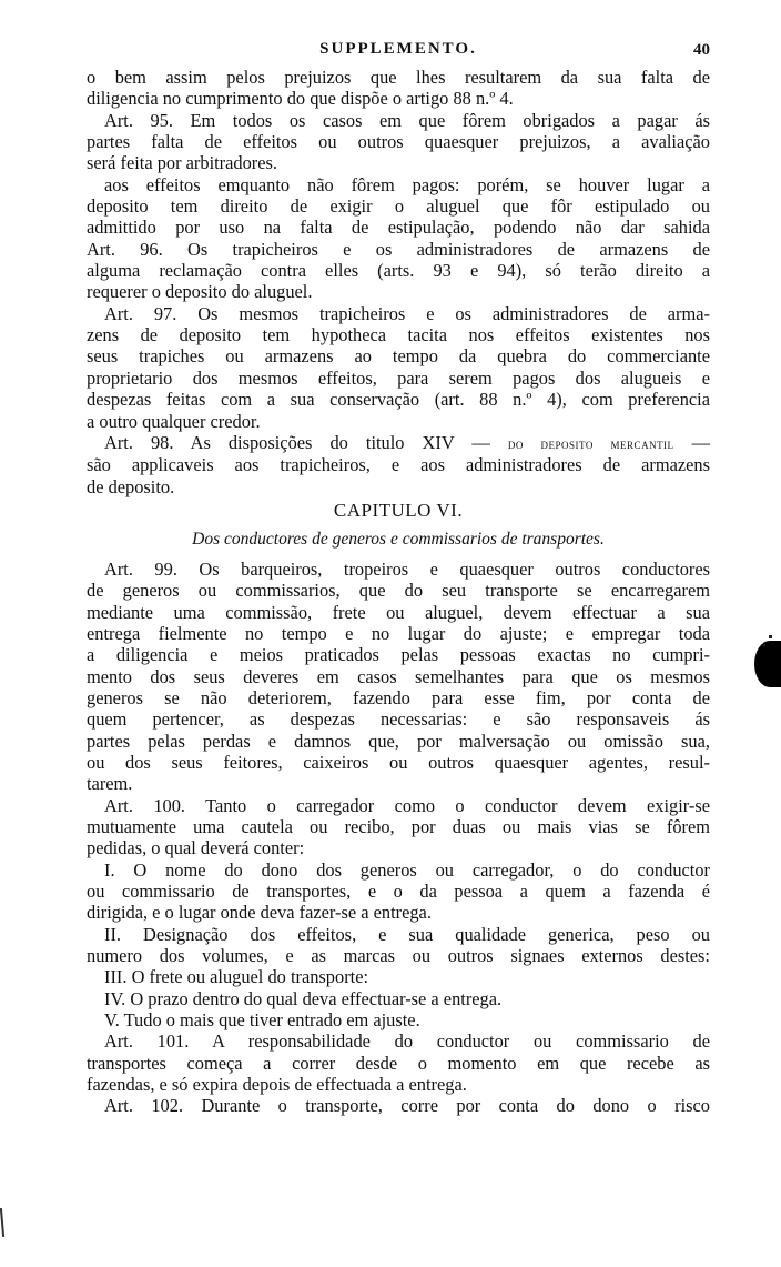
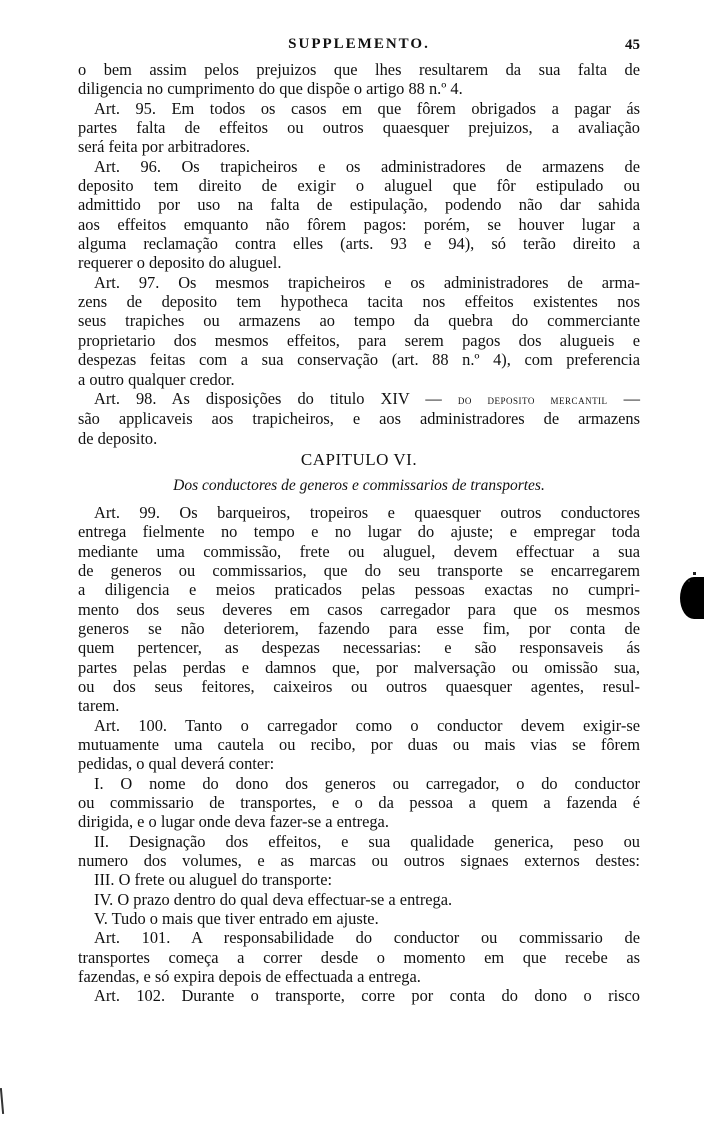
  SUPPLEMENTO.
- 40
+ 45
  o bem assim pelos prejuizos que lhes resultarem da sua falta de
  diligencia no cumprimento do que dispõe o artigo 88 n.º 4.
  Art. 95. Em todos os casos em que fôrem obrigados a pagar ás
  partes falta de effeitos ou outros quaesquer prejuizos, a avaliação
  será feita por arbitradores.
- aos effeitos emquanto não fôrem pagos: porém, se houver lugar a
+ Art. 96. Os trapicheiros e os administradores de armazens de
  deposito tem direito de exigir o aluguel que fôr estipulado ou
  admittido por uso na falta de estipulação, podendo não dar sahida
- Art. 96. Os trapicheiros e os administradores de armazens de
+ aos effeitos emquanto não fôrem pagos: porém, se houver lugar a
  alguma reclamação contra elles (arts. 93 e 94), só terão direito a
  requerer o deposito do aluguel.
  Art. 97. Os mesmos trapicheiros e os administradores de arma-
  zens de deposito tem hypotheca tacita nos effeitos existentes nos
  seus trapiches ou armazens ao tempo da quebra do commerciante
  proprietario dos mesmos effeitos, para serem pagos dos alugueis e
  despezas feitas com a sua conservação (art. 88 n.º 4), com preferencia
  a outro qualquer credor.
  Art. 98. As disposições do titulo XIV — do deposito mercantil —
  são applicaveis aos trapicheiros, e aos administradores de armazens
  de deposito.
  CAPITULO VI.
  Dos conductores de generos e commissarios de transportes.
  Art. 99. Os barqueiros, tropeiros e quaesquer outros conductores
- de generos ou commissarios, que do seu transporte se encarregarem
+ entrega fielmente no tempo e no lugar do ajuste; e empregar toda
  mediante uma commissão, frete ou aluguel, devem effectuar a sua
- entrega fielmente no tempo e no lugar do ajuste; e empregar toda
+ de generos ou commissarios, que do seu transporte se encarregarem
  a diligencia e meios praticados pelas pessoas exactas no cumpri-
- mento dos seus deveres em casos semelhantes para que os mesmos
+ mento dos seus deveres em casos carregador para que os mesmos
  generos se não deteriorem, fazendo para esse fim, por conta de
  quem pertencer, as despezas necessarias: e são responsaveis ás
  partes pelas perdas e damnos que, por malversação ou omissão sua,
  ou dos seus feitores, caixeiros ou outros quaesquer agentes, resul-
  tarem.
  Art. 100. Tanto o carregador como o conductor devem exigir-se
  mutuamente uma cautela ou recibo, por duas ou mais vias se fôrem
  pedidas, o qual deverá conter:
  I. O nome do dono dos generos ou carregador, o do conductor
  ou commissario de transportes, e o da pessoa a quem a fazenda é
  dirigida, e o lugar onde deva fazer-se a entrega.
  II. Designação dos effeitos, e sua qualidade generica, peso ou
  numero dos volumes, e as marcas ou outros signaes externos destes:
  III. O frete ou aluguel do transporte:
  IV. O prazo dentro do qual deva effectuar-se a entrega.
  V. Tudo o mais que tiver entrado em ajuste.
  Art. 101. A responsabilidade do conductor ou commissario de
  transportes começa a correr desde o momento em que recebe as
  fazendas, e só expira depois de effectuada a entrega.
  Art. 102. Durante o transporte, corre por conta do dono o risco
